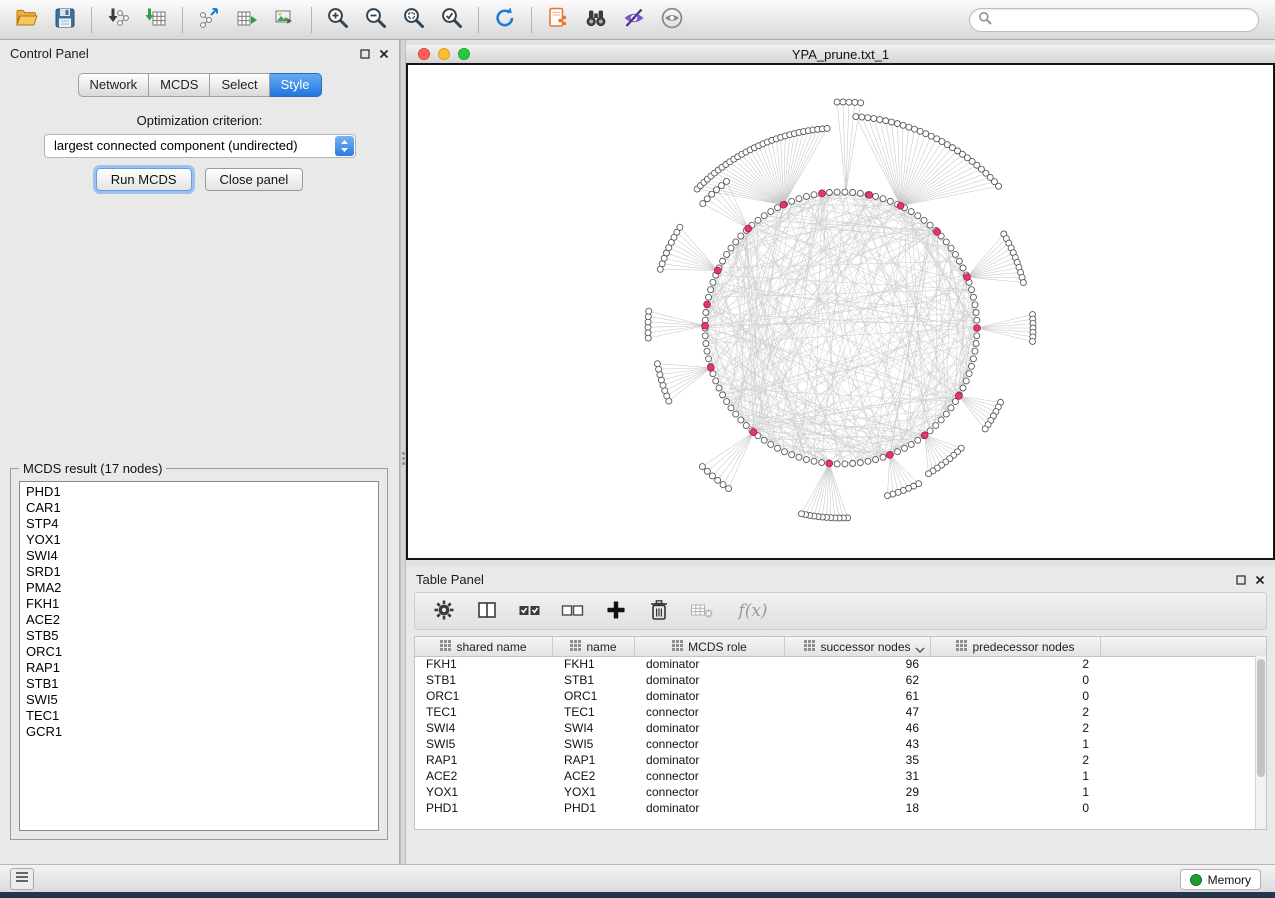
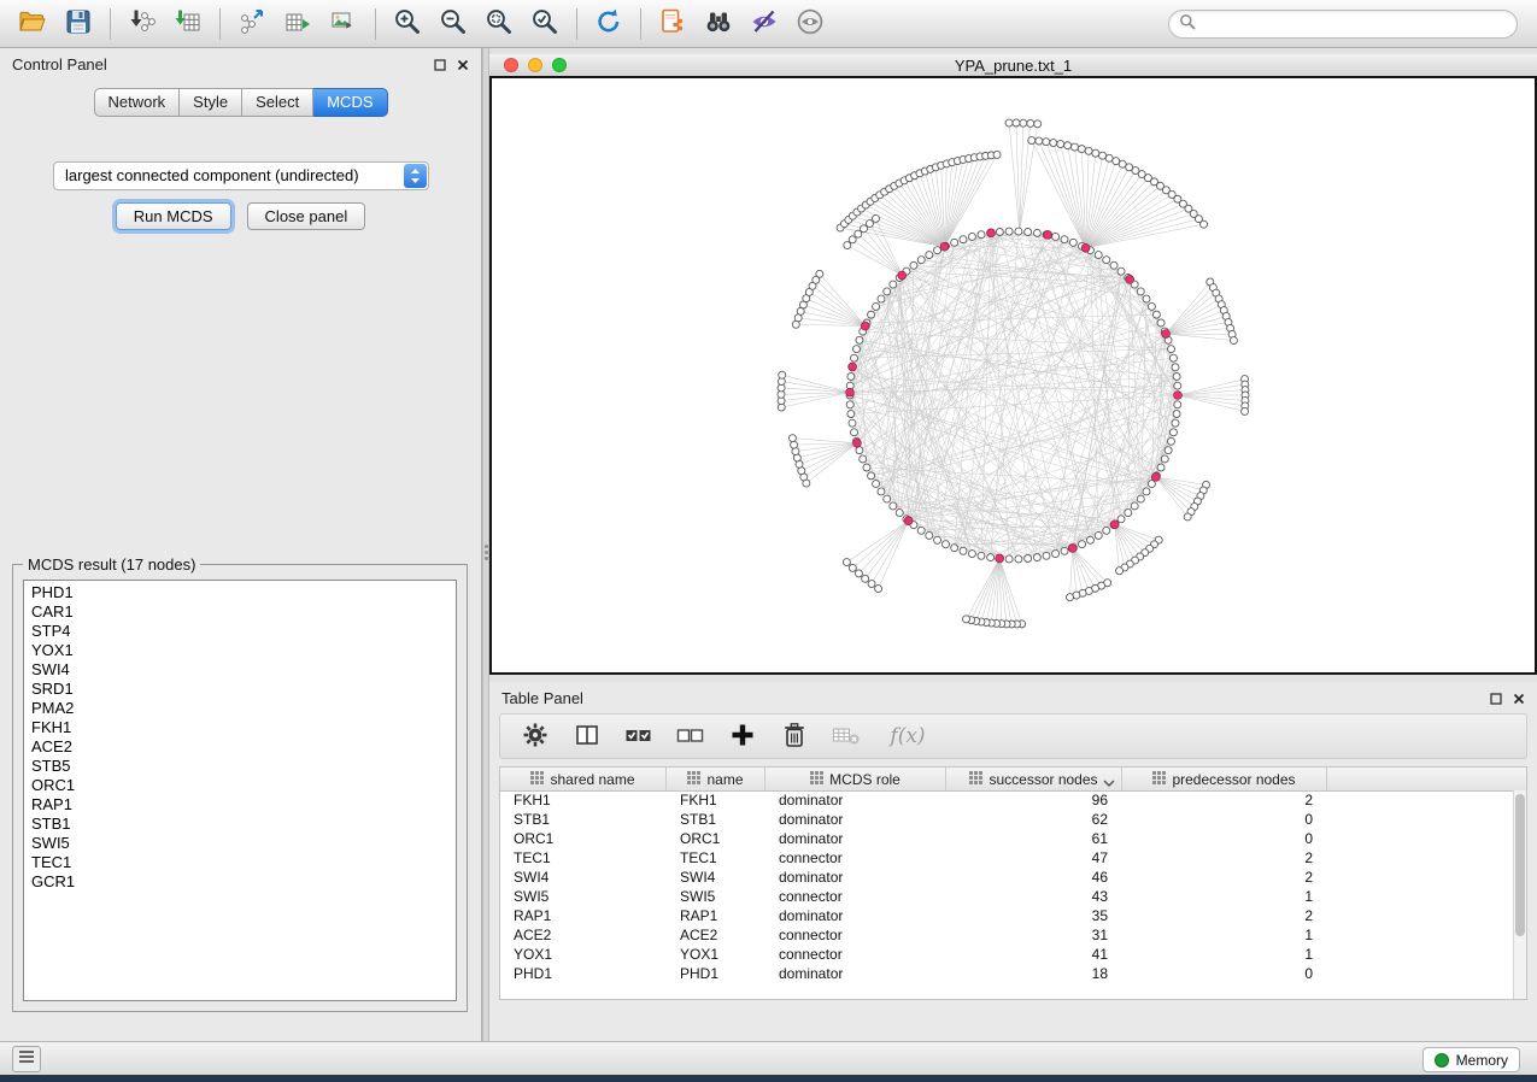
  Control Panel
  Network
- MCDS
+ Style
  Select
- Style
+ MCDS
- Optimization criterion:
  largest connected component (undirected)
  Run MCDS
  Close panel
  MCDS result (17 nodes)
  PHD1
  CAR1
  STP4
  YOX1
  SWI4
  SRD1
  PMA2
  FKH1
  ACE2
  STB5
  ORC1
  RAP1
  STB1
  SWI5
  TEC1
  GCR1
  YPA_prune.txt_1
  Table Panel
  f(x)
  shared name
  name
  MCDS role
  successor nodes
  predecessor nodes
  FKH1
  FKH1
  dominator
  96
  2
  STB1
  STB1
  dominator
  62
  0
  ORC1
  ORC1
  dominator
  61
  0
  TEC1
  TEC1
  connector
  47
  2
  SWI4
  SWI4
  dominator
  46
  2
  SWI5
  SWI5
  connector
  43
  1
  RAP1
  RAP1
  dominator
  35
  2
  ACE2
  ACE2
  connector
  31
  1
  YOX1
  YOX1
  connector
- 29
+ 41
  1
  PHD1
  PHD1
  dominator
  18
  0
  Memory
